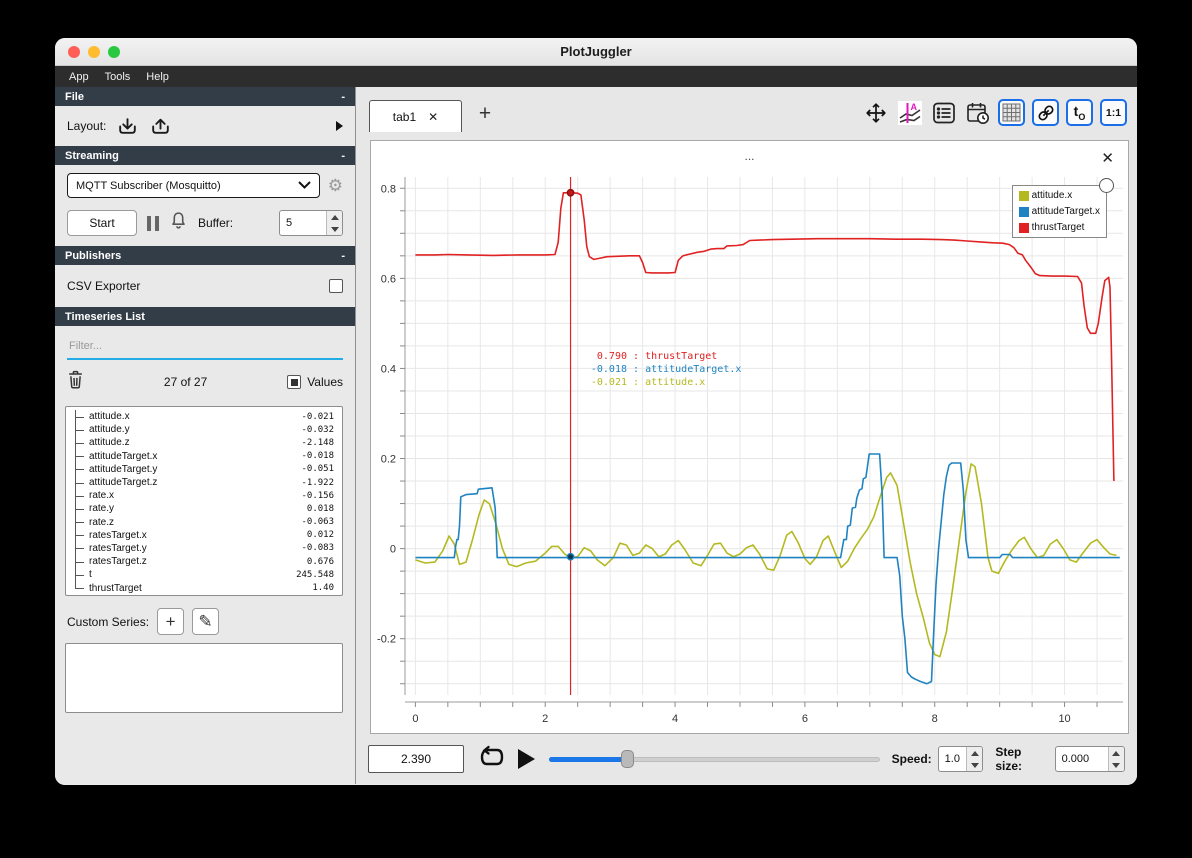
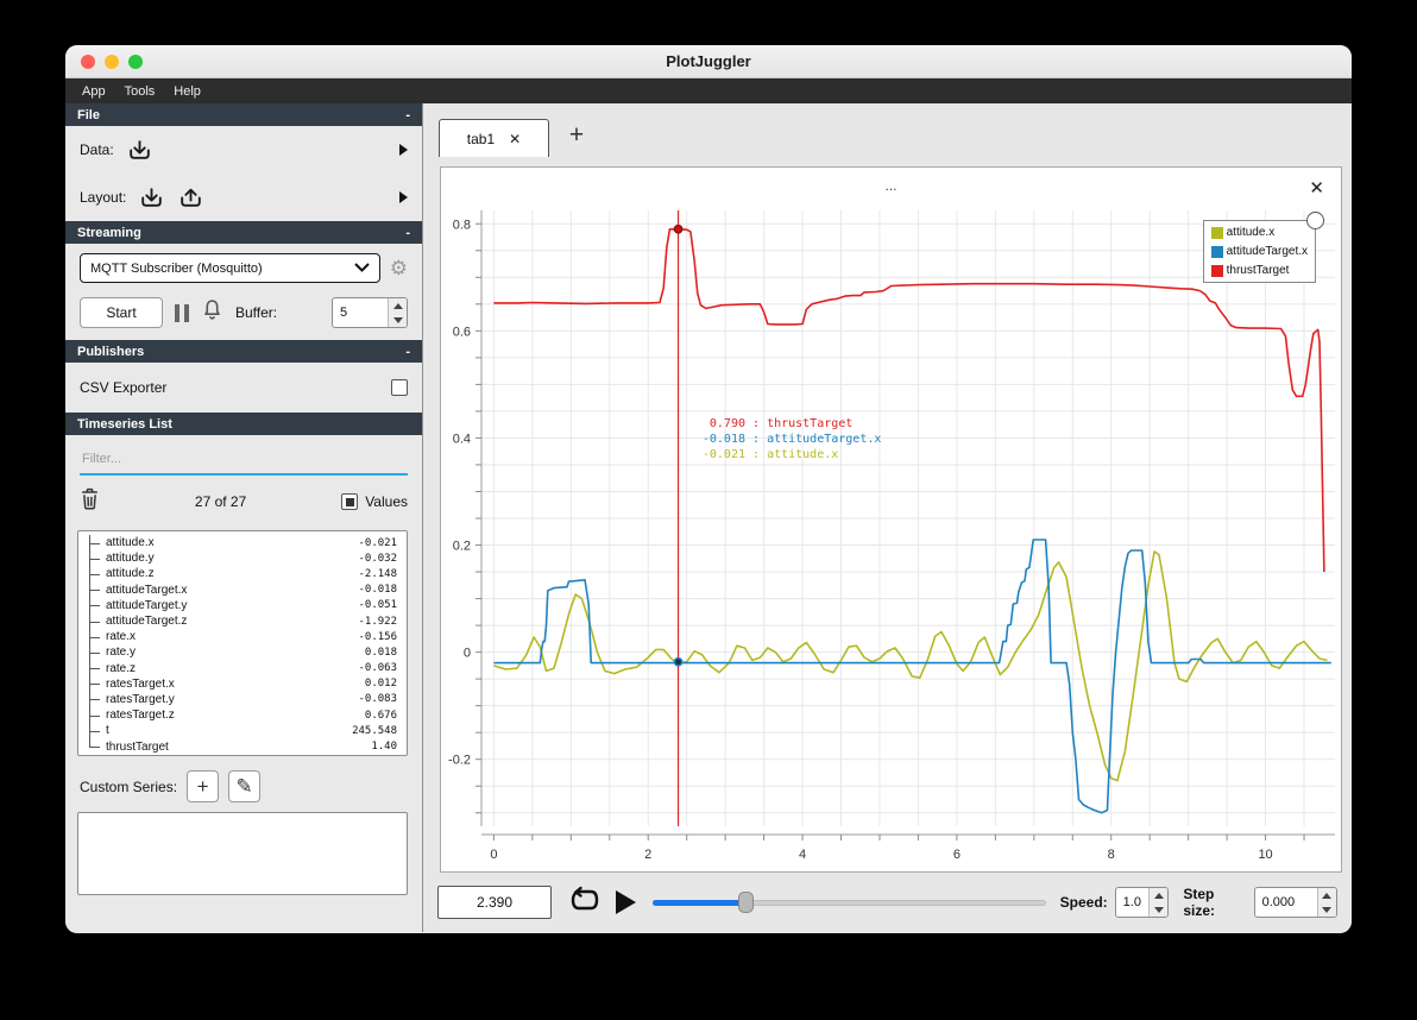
  PlotJuggler
  App
  Tools
  Help
  File
  -
+ Data:
  Layout:
  Streaming
  -
  MQTT Subscriber (Mosquitto)
  ⚙
  Start
  Buffer:
  5
  Publishers
  -
  CSV Exporter
  Timeseries List
  Filter...
  27 of 27
  Values
  attitude.x
  -0.021
  attitude.y
  -0.032
  attitude.z
  -2.148
  attitudeTarget.x
  -0.018
  attitudeTarget.y
  -0.051
  attitudeTarget.z
  -1.922
  rate.x
  -0.156
  rate.y
  0.018
  rate.z
  -0.063
  ratesTarget.x
  0.012
  ratesTarget.y
  -0.083
  ratesTarget.z
  0.676
  t
  245.548
  thrustTarget
  1.40
  Custom Series:
  +
  ✎
  tab1
  ✕
  +
- A
- tO
- 1:1
  ...
  ✕
  0.8
  0.6
  0.4
  0.2
  0
  -0.2
  0
  2
  4
  6
  8
  10
  attitude.x
  attitudeTarget.x
  thrustTarget
  0.790 : thrustTarget
  -0.018 : attitudeTarget.x
  -0.021 : attitude.x
  2.390
  Speed:
  1.0
  Step size:
  0.000
